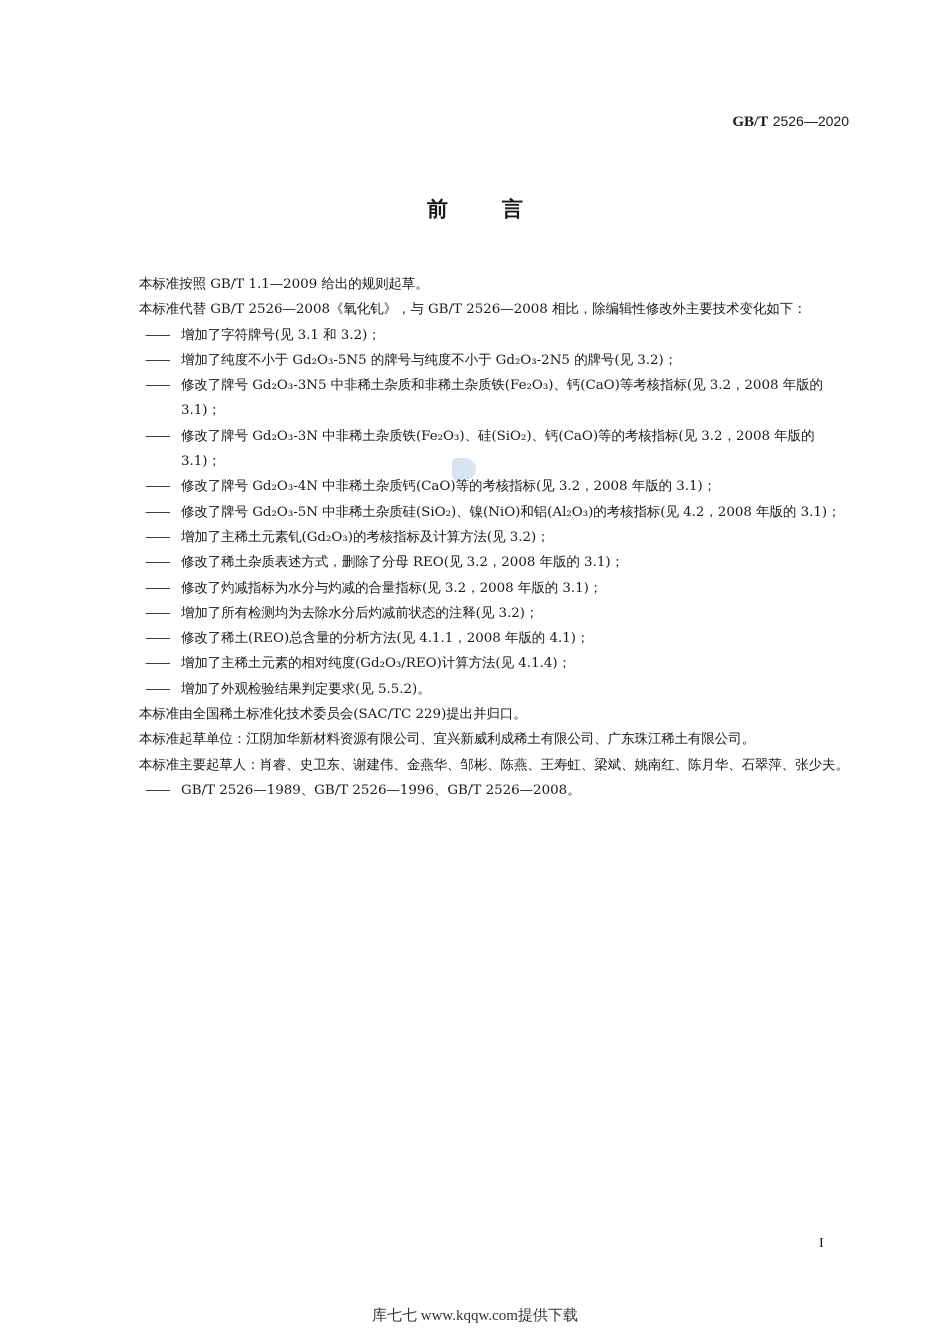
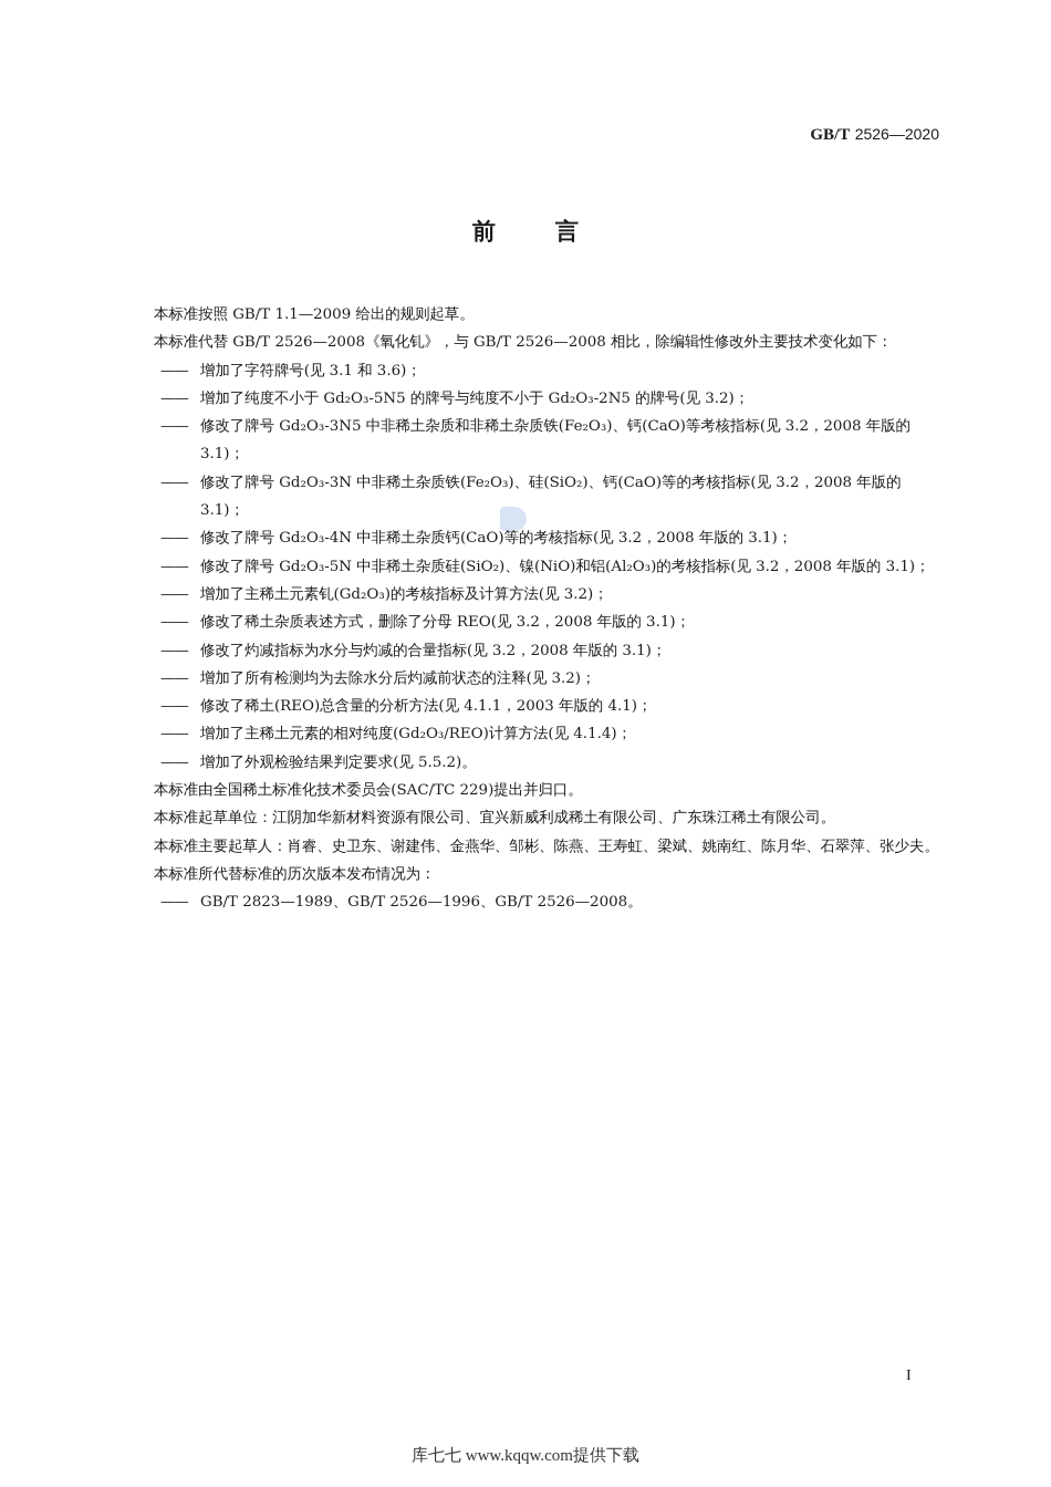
  GB/T 2526—2020
  前 言
  本标准按照 GB/T 1.1—2009 给出的规则起草。
  本标准代替 GB/T 2526—2008《氧化钆》，与 GB/T 2526—2008 相比，除编辑性修改外主要技术变化如下：
  ——
- 增加了字符牌号(见 3.1 和 3.2)；
+ 增加了字符牌号(见 3.1 和 3.6)；
  ——
  增加了纯度不小于 Gd₂O₃-5N5 的牌号与纯度不小于 Gd₂O₃-2N5 的牌号(见 3.2)；
  ——
  修改了牌号 Gd₂O₃-3N5 中非稀土杂质和非稀土杂质铁(Fe₂O₃)、钙(CaO)等考核指标(见 3.2，2008 年版的 3.1)；
  ——
  修改了牌号 Gd₂O₃-3N 中非稀土杂质铁(Fe₂O₃)、硅(SiO₂)、钙(CaO)等的考核指标(见 3.2，2008 年版的 3.1)；
  ——
  修改了牌号 Gd₂O₃-4N 中非稀土杂质钙(CaO)等的考核指标(见 3.2，2008 年版的 3.1)；
  ——
- 修改了牌号 Gd₂O₃-5N 中非稀土杂质硅(SiO₂)、镍(NiO)和铝(Al₂O₃)的考核指标(见 4.2，2008 年版的 3.1)；
+ 修改了牌号 Gd₂O₃-5N 中非稀土杂质硅(SiO₂)、镍(NiO)和铝(Al₂O₃)的考核指标(见 3.2，2008 年版的 3.1)；
  ——
  增加了主稀土元素钆(Gd₂O₃)的考核指标及计算方法(见 3.2)；
  ——
  修改了稀土杂质表述方式，删除了分母 REO(见 3.2，2008 年版的 3.1)；
  ——
  修改了灼减指标为水分与灼减的合量指标(见 3.2，2008 年版的 3.1)；
  ——
  增加了所有检测均为去除水分后灼减前状态的注释(见 3.2)；
  ——
- 修改了稀土(REO)总含量的分析方法(见 4.1.1，2008 年版的 4.1)；
+ 修改了稀土(REO)总含量的分析方法(见 4.1.1，2003 年版的 4.1)；
  ——
  增加了主稀土元素的相对纯度(Gd₂O₃/REO)计算方法(见 4.1.4)；
  ——
  增加了外观检验结果判定要求(见 5.5.2)。
  本标准由全国稀土标准化技术委员会(SAC/TC 229)提出并归口。
  本标准起草单位：江阴加华新材料资源有限公司、宜兴新威利成稀土有限公司、广东珠江稀土有限公司。
  本标准主要起草人：肖睿、史卫东、谢建伟、金燕华、邹彬、陈燕、王寿虹、梁斌、姚南红、陈月华、石翠萍、张少夫。
+ 本标准所代替标准的历次版本发布情况为：
  ——
- GB/T 2526—1989、GB/T 2526—1996、GB/T 2526—2008。
+ GB/T 2823—1989、GB/T 2526—1996、GB/T 2526—2008。
  I
  库七七 www.kqqw.com提供下载
